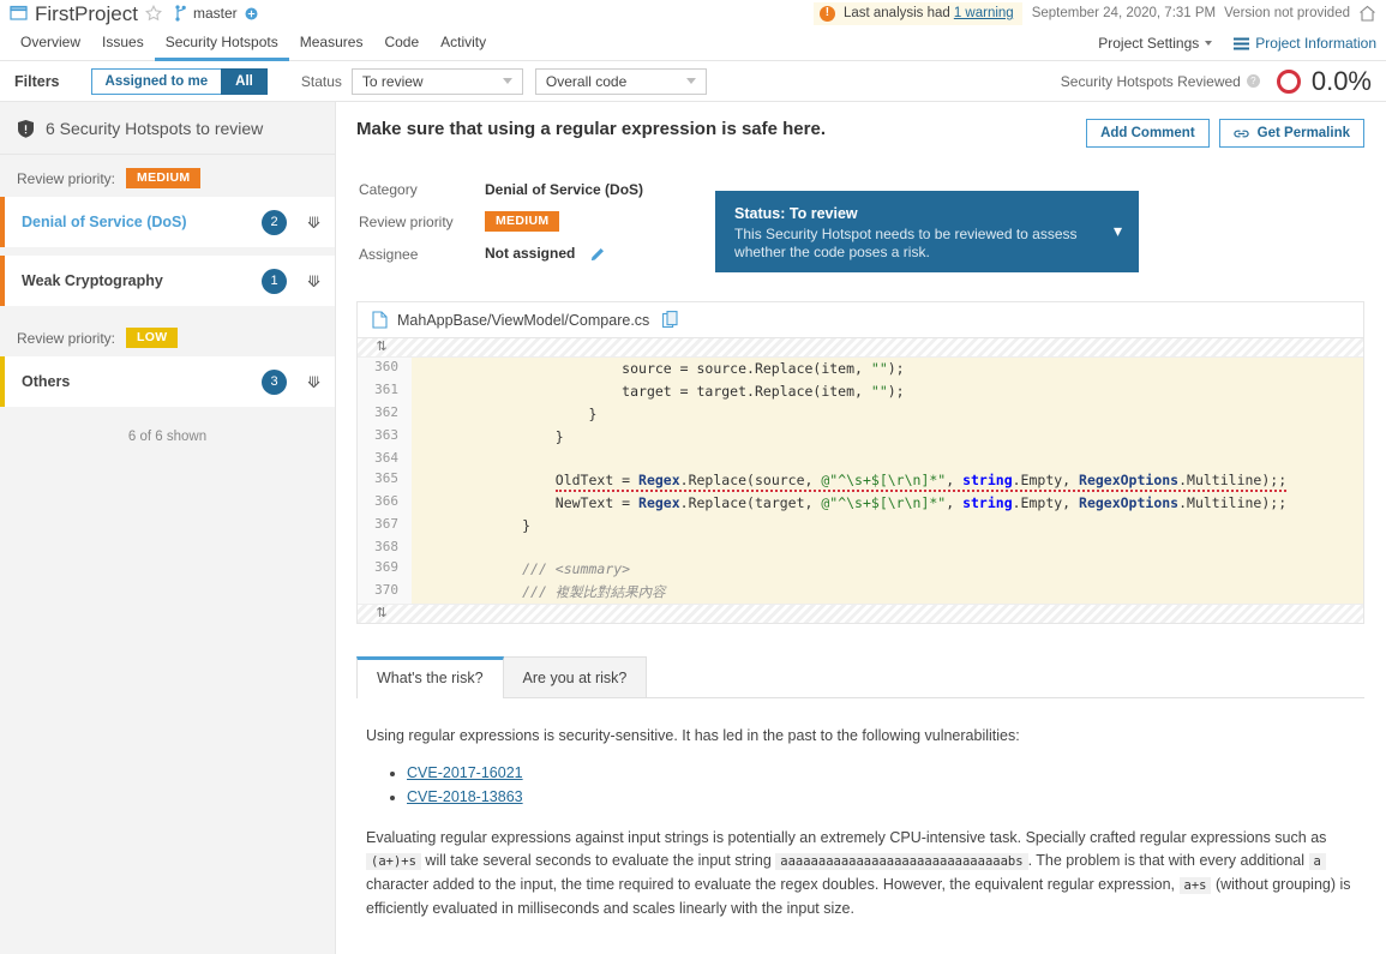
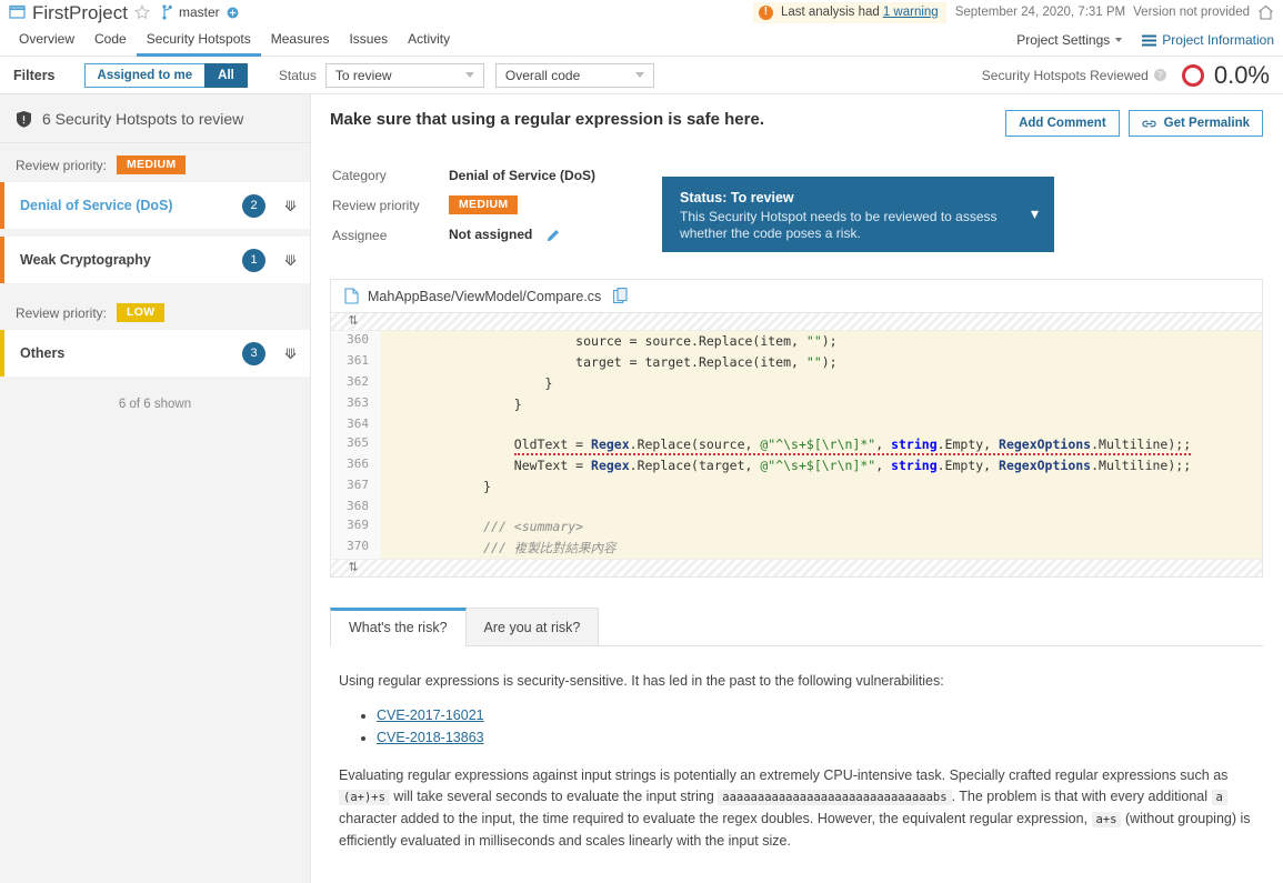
  FirstProject
  master
  !
  Last analysis had
  1 warning
  September 24, 2020, 7:31 PM
  Version not provided
  Overview
- Issues
+ Code
  Security Hotspots
  Measures
- Code
+ Issues
  Activity
  Project Settings
  Project Information
  Filters
  Assigned to me
  All
  Status
  To review
  Overall code
  Security Hotspots Reviewed
  ?
  0.0%
  6 Security Hotspots to review
  Review priority:
  MEDIUM
  Denial of Service (DoS)
  2
  ⟱
  Weak Cryptography
  1
  ⟱
  Review priority:
  LOW
  Others
  3
  ⟱
  6 of 6 shown
  Make sure that using a regular expression is safe here.
  Add Comment
  Get Permalink
  Category	Denial of Service (DoS)
  Review priority	MEDIUM
  Assignee	Not assigned
  Status: To review
  This Security Hotspot needs to be reviewed to assess whether the code poses a risk.
  ▾
  MahAppBase/ViewModel/Compare.cs
  ⇅
  360	source = source.Replace(item, "");
  361	target = target.Replace(item, "");
  362	}
  363	}
  364
  365	OldText = Regex.Replace(source, @"^\s+$[\r\n]*", string.Empty, RegexOptions.Multiline);;
  366	NewText = Regex.Replace(target, @"^\s+$[\r\n]*", string.Empty, RegexOptions.Multiline);;
  367	}
  368
  369	/// <summary>
  370	/// 複製比對結果內容
  ⇅
  What's the risk?
  Are you at risk?
  Using regular expressions is security-sensitive. It has led in the past to the following vulnerabilities:
  CVE-2017-16021
  CVE-2018-13863
  Evaluating regular expressions against input strings is potentially an extremely CPU-intensive task. Specially crafted regular expressions such as (a+)+s will take several seconds to evaluate the input string aaaaaaaaaaaaaaaaaaaaaaaaaaaaaabs . The problem is that with every additional a character added to the input, the time required to evaluate the regex doubles. However, the equivalent regular expression, a+s (without grouping) is efficiently evaluated in milliseconds and scales linearly with the input size.
